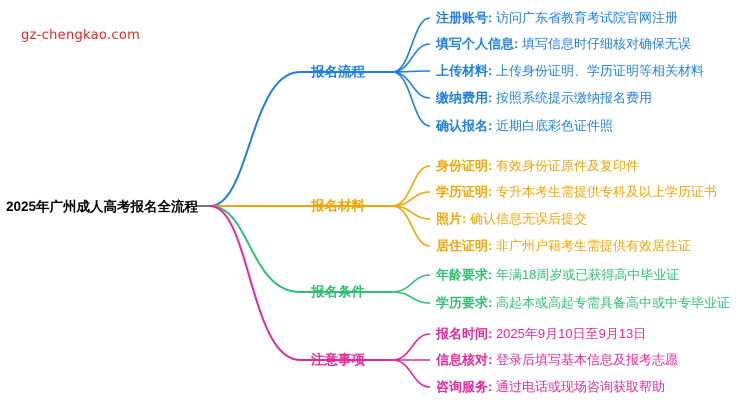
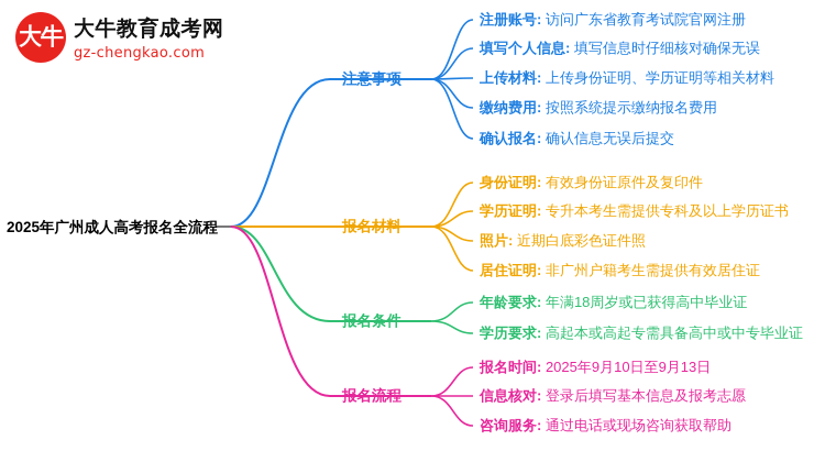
+ 大牛
+ 大牛教育成考网
  gz-chengkao.com
  2025年广州成人高考报名全流程
- 报名流程
+ 注意事项
  报名材料
  报名条件
- 注意事项
+ 报名流程
  注册账号: 访问广东省教育考试院官网注册
  填写个人信息: 填写信息时仔细核对确保无误
  上传材料: 上传身份证明、学历证明等相关材料
  缴纳费用: 按照系统提示缴纳报名费用
- 确认报名: 近期白底彩色证件照
+ 确认报名: 确认信息无误后提交
  身份证明: 有效身份证原件及复印件
  学历证明: 专升本考生需提供专科及以上学历证书
- 照片: 确认信息无误后提交
+ 照片: 近期白底彩色证件照
  居住证明: 非广州户籍考生需提供有效居住证
  年龄要求: 年满18周岁或已获得高中毕业证
  学历要求: 高起本或高起专需具备高中或中专毕业证
  报名时间: 2025年9月10日至9月13日
  信息核对: 登录后填写基本信息及报考志愿
  咨询服务: 通过电话或现场咨询获取帮助
